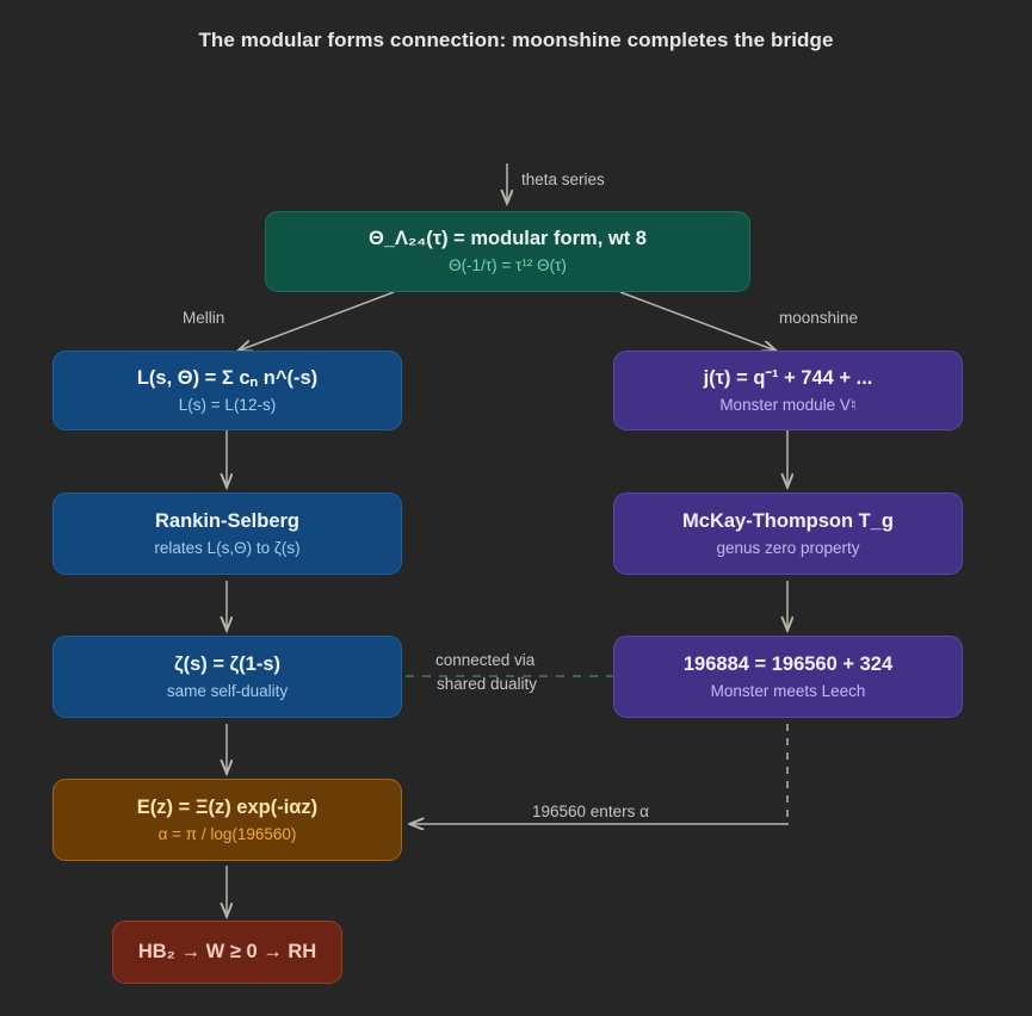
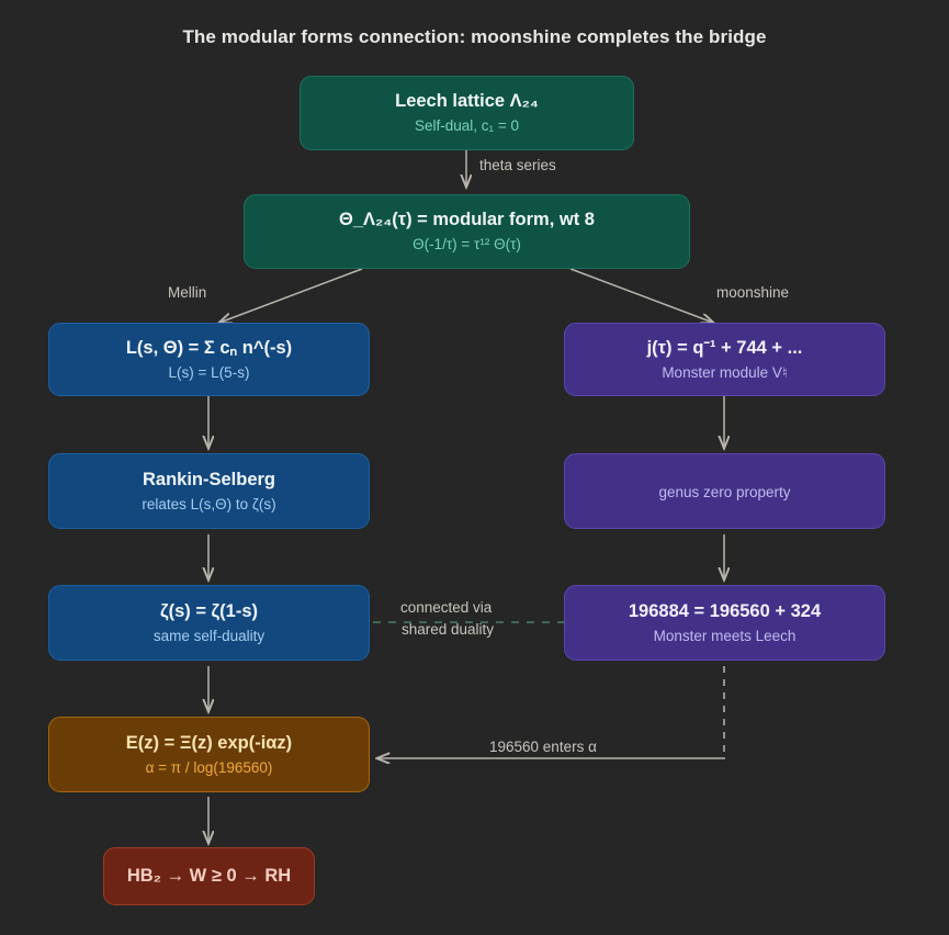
  The modular forms connection: moonshine completes the bridge
+ Leech lattice Λ₂₄
+ Self-dual, c₁ = 0
  Θ_Λ₂₄(τ) = modular form, wt 8
  Θ(-1/τ) = τ¹² Θ(τ)
  L(s, Θ) = Σ cₙ n^(-s)
- L(s) = L(12-s)
+ L(s) = L(5-s)
  j(τ) = q⁻¹ + 744 + ...
  Monster module V♮
  Rankin-Selberg
  relates L(s,Θ) to ζ(s)
- McKay-Thompson T_g
  genus zero property
  ζ(s) = ζ(1-s)
  same self-duality
  196884 = 196560 + 324
  Monster meets Leech
  E(z) = Ξ(z) exp(-iαz)
  α = π / log(196560)
  HB₂ → W ≥ 0 → RH
  theta series
  Mellin
  moonshine
  connected via
  shared duality
  196560 enters α
